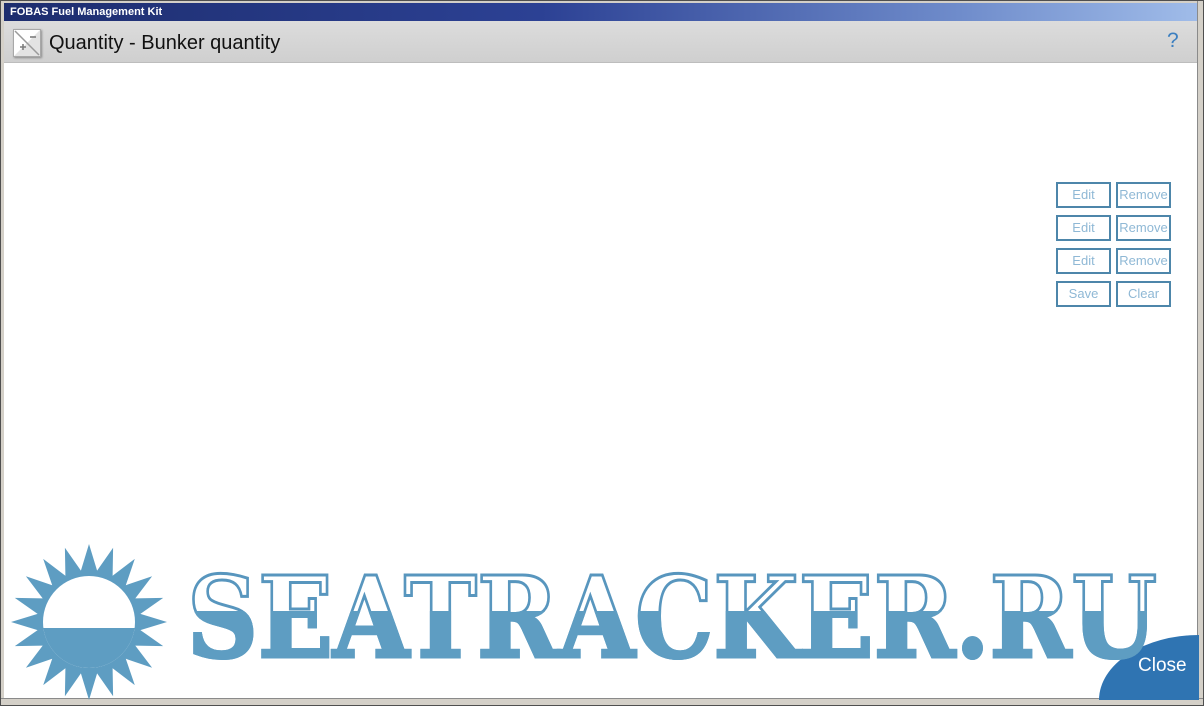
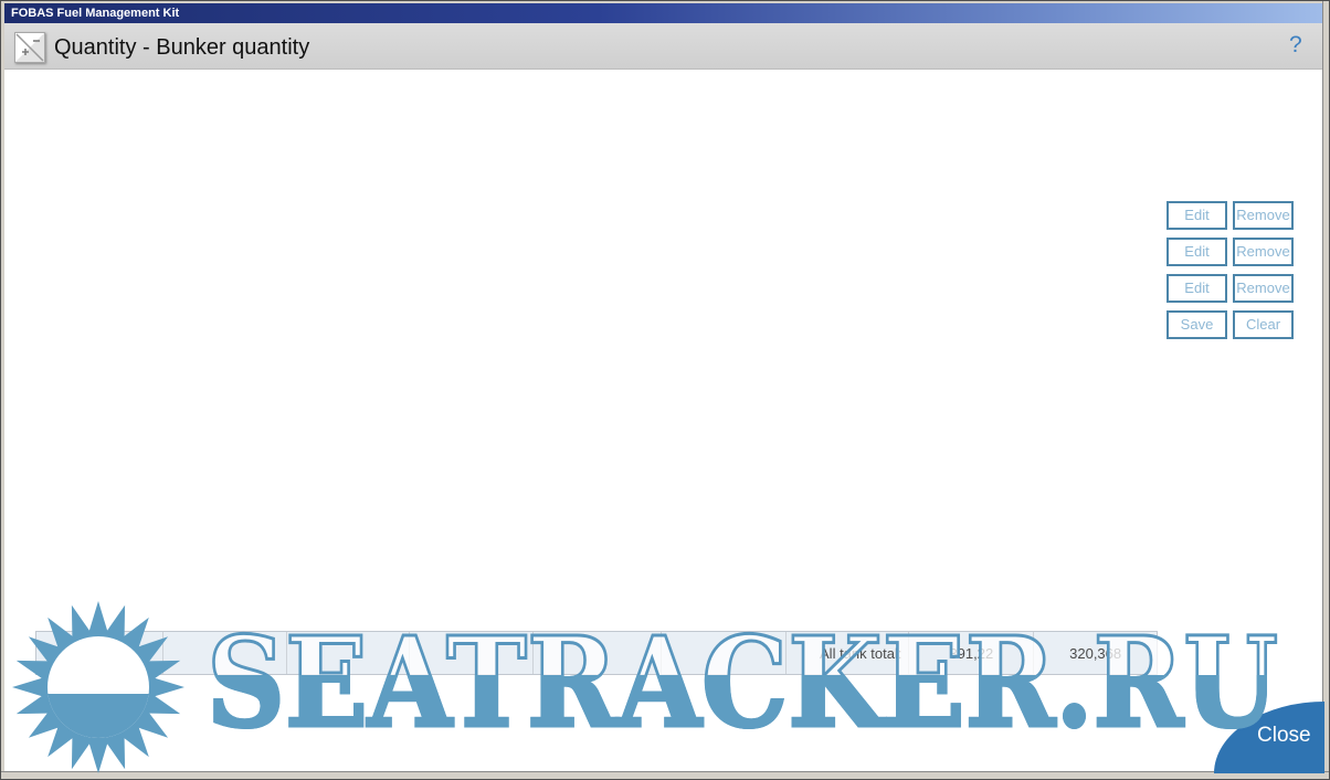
  FOBAS Fuel Management Kit
  Quantity - Bunker quantity
  ?
  Edit
  Remove
  Edit
  Remove
  Edit
  Remove
  Save
  Clear
+ All tank total:
+ 391,22
+ 320,368
  Close
  SEATRACKER.RU
